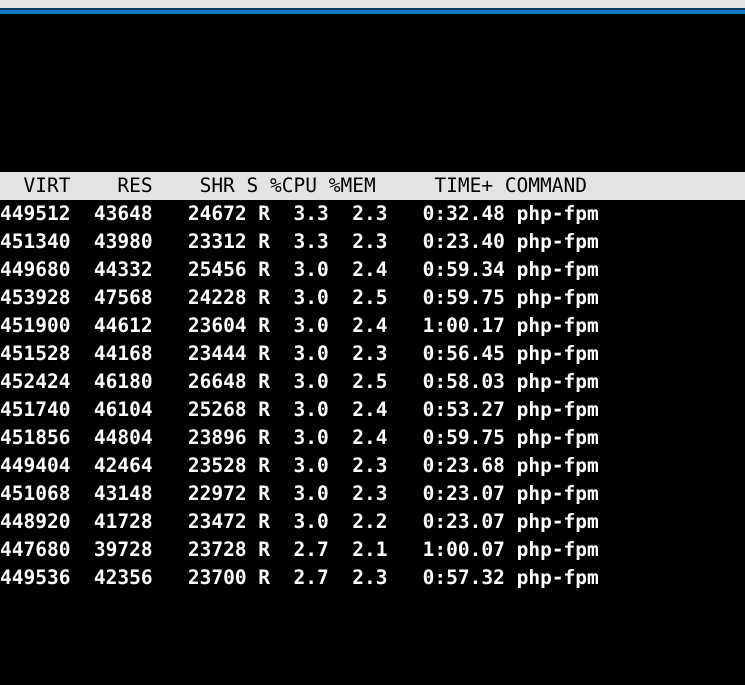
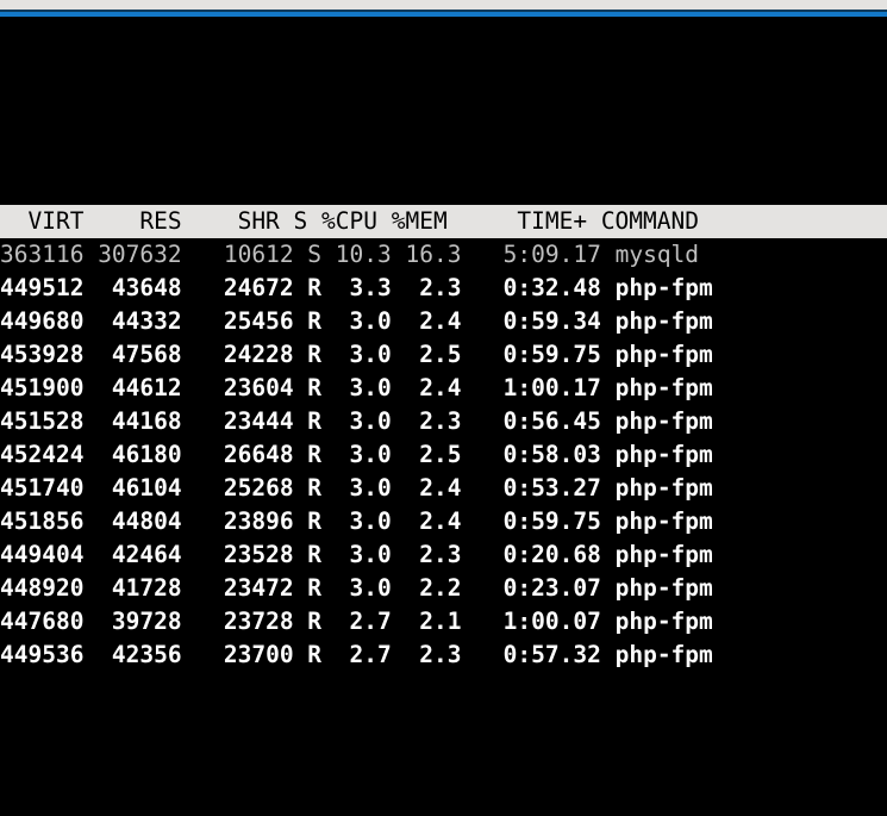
  VIRT RES SHR S %CPU %MEM TIME+ COMMAND
+ 363116 307632 10612 S 10.3 16.3 5:09.17 mysqld
  449512 43648 24672 R 3.3 2.3 0:32.48 php-fpm
- 451340 43980 23312 R 3.3 2.3 0:23.40 php-fpm
  449680 44332 25456 R 3.0 2.4 0:59.34 php-fpm
  453928 47568 24228 R 3.0 2.5 0:59.75 php-fpm
  451900 44612 23604 R 3.0 2.4 1:00.17 php-fpm
  451528 44168 23444 R 3.0 2.3 0:56.45 php-fpm
  452424 46180 26648 R 3.0 2.5 0:58.03 php-fpm
  451740 46104 25268 R 3.0 2.4 0:53.27 php-fpm
  451856 44804 23896 R 3.0 2.4 0:59.75 php-fpm
- 449404 42464 23528 R 3.0 2.3 0:23.68 php-fpm
+ 449404 42464 23528 R 3.0 2.3 0:20.68 php-fpm
- 451068 43148 22972 R 3.0 2.3 0:23.07 php-fpm
  448920 41728 23472 R 3.0 2.2 0:23.07 php-fpm
  447680 39728 23728 R 2.7 2.1 1:00.07 php-fpm
  449536 42356 23700 R 2.7 2.3 0:57.32 php-fpm
